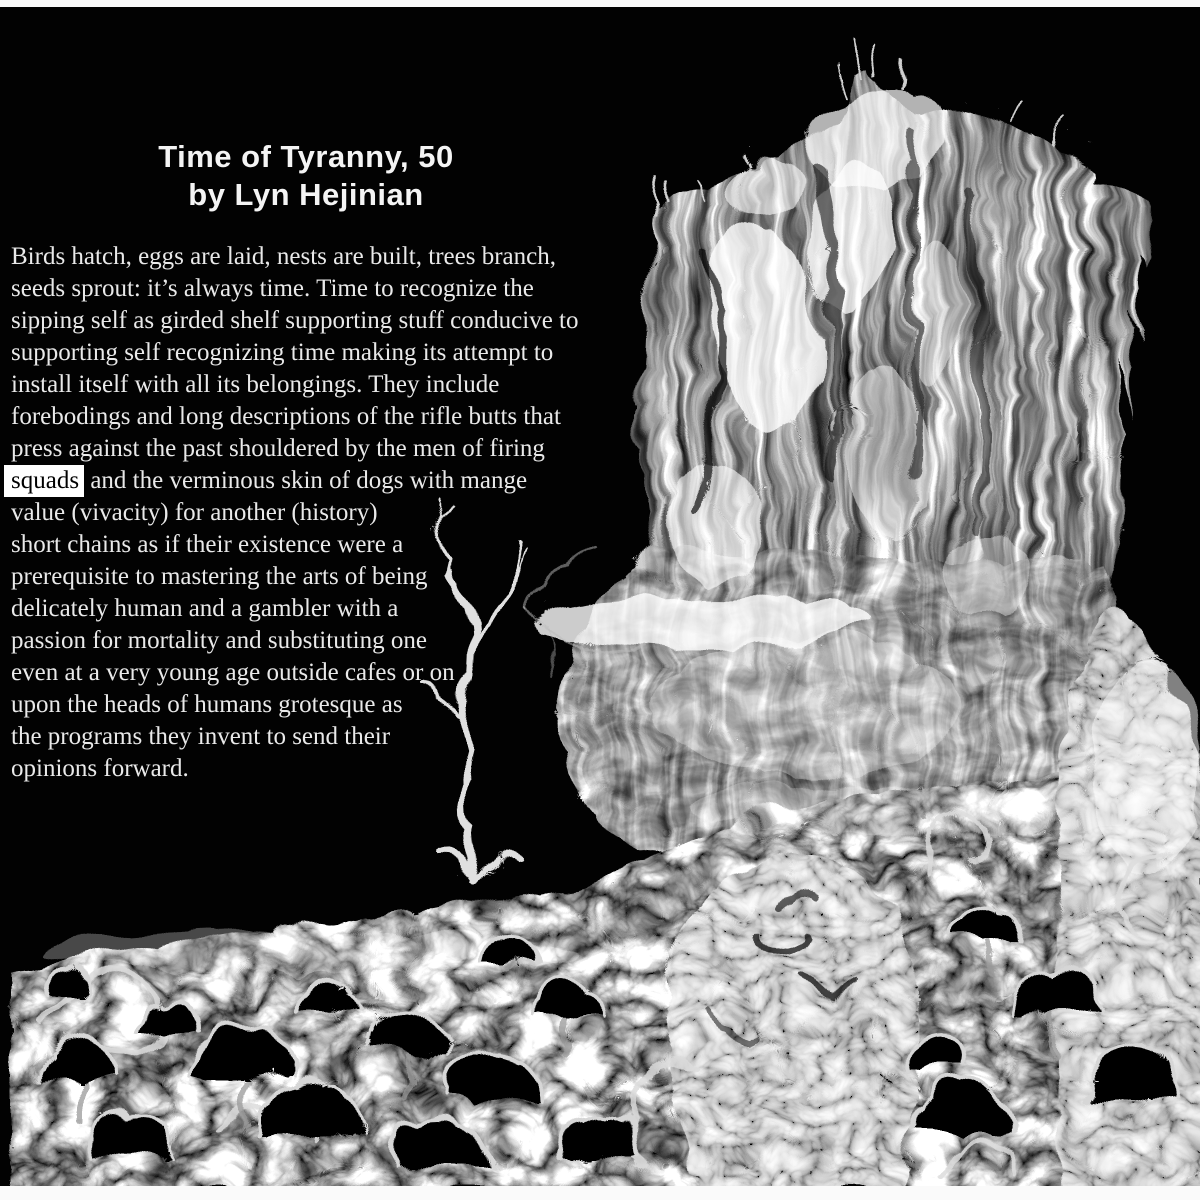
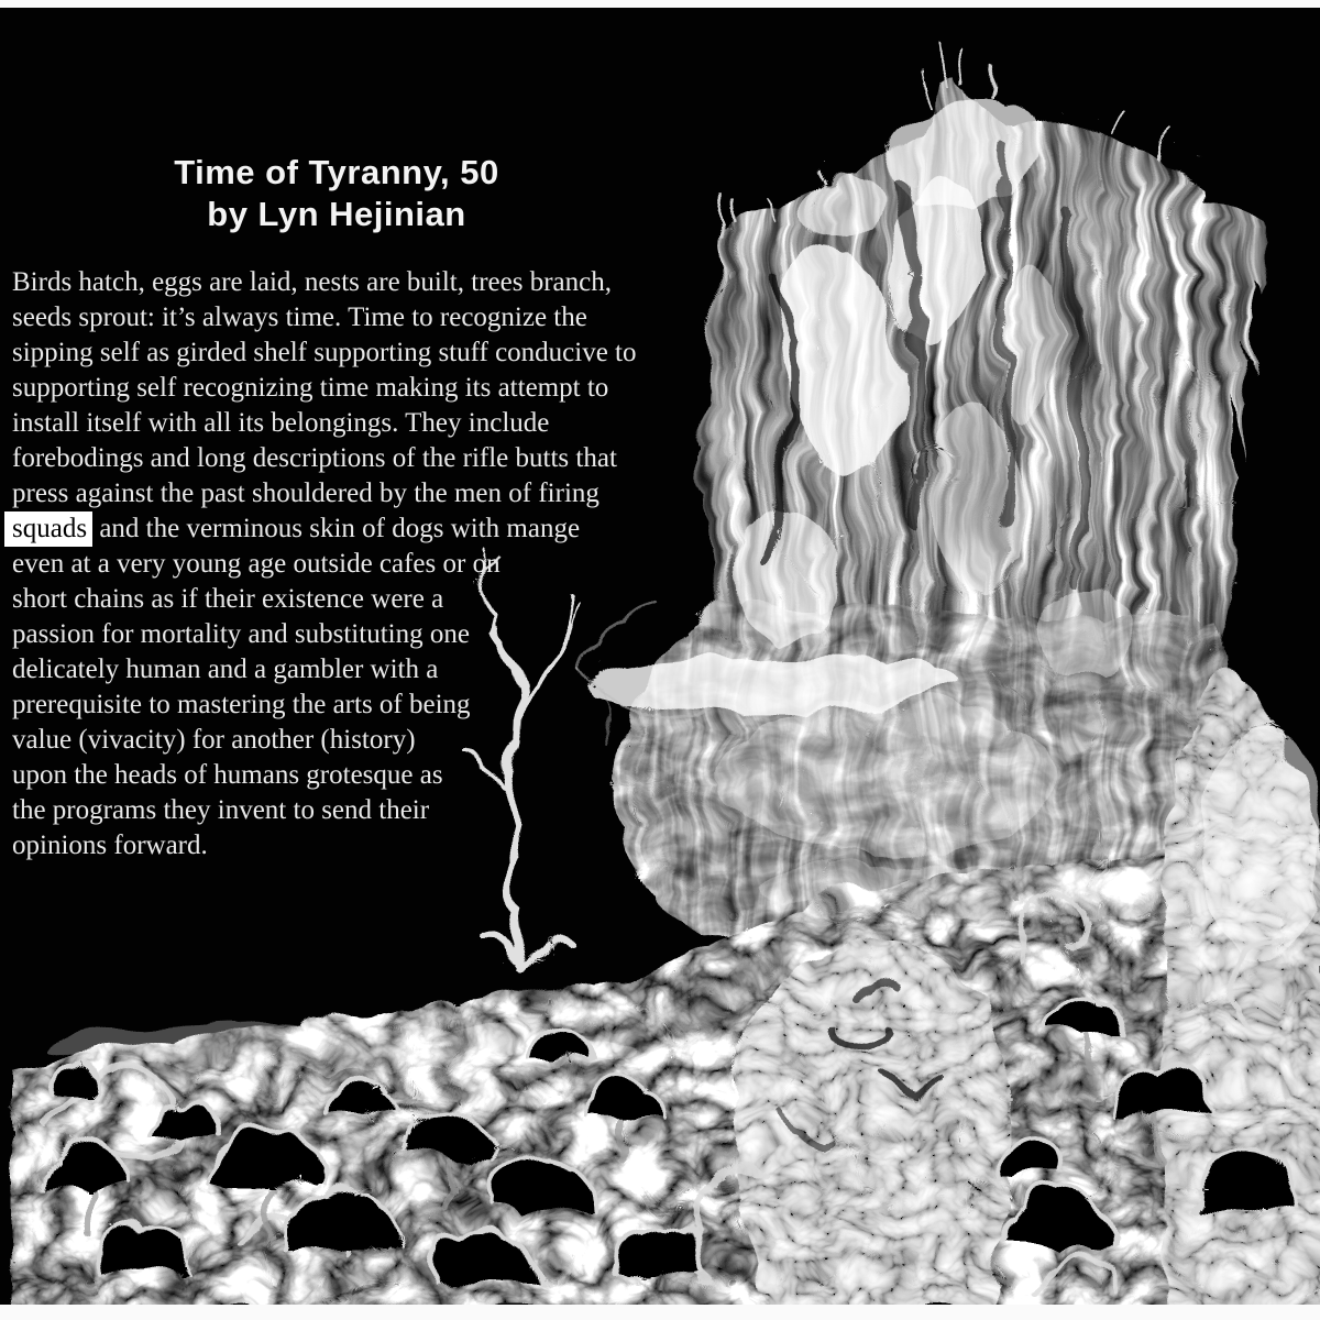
  Time of Tyranny, 50
  by Lyn Hejinian
  Birds hatch, eggs are laid, nests are built, trees branch,
  seeds sprout: it’s always time. Time to recognize the
  sipping self as girded shelf supporting stuff conducive to
  supporting self recognizing time making its attempt to
  install itself with all its belongings. They include
  forebodings and long descriptions of the rifle butts that
  press against the past shouldered by the men of firing
  squads and the verminous skin of dogs with mange
- value (vivacity) for another (history)
+ even at a very young age outside cafes or on
  short chains as if their existence were a
- prerequisite to mastering the arts of being
+ passion for mortality and substituting one
  delicately human and a gambler with a
- passion for mortality and substituting one
+ prerequisite to mastering the arts of being
- even at a very young age outside cafes or on
+ value (vivacity) for another (history)
  upon the heads of humans grotesque as
  the programs they invent to send their
  opinions forward.
